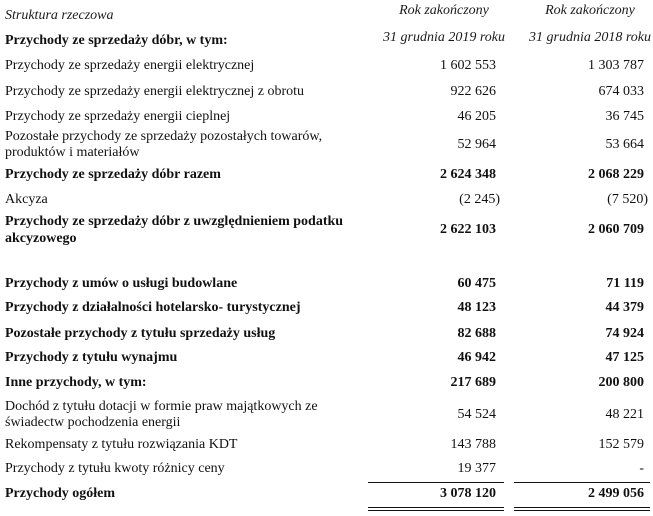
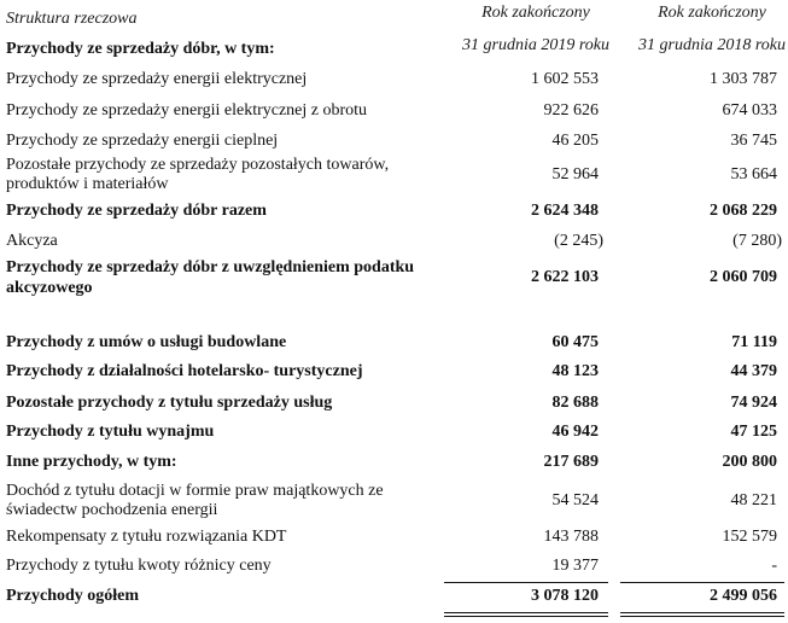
  Struktura rzeczowa
  Rok zakończony
  31 grudnia 2019 roku
  Rok zakończony
  31 grudnia 2018 roku
  Przychody ze sprzedaży dóbr, w tym:
  Przychody ze sprzedaży energii elektrycznej
  1 602 553
  1 303 787
  Przychody ze sprzedaży energii elektrycznej z obrotu
  922 626
  674 033
  Przychody ze sprzedaży energii cieplnej
  46 205
  36 745
  Pozostałe przychody ze sprzedaży pozostałych towarów,
  produktów i materiałów
  52 964
  53 664
  Przychody ze sprzedaży dóbr razem
  2 624 348
  2 068 229
  Akcyza
  (2 245)
- (7 520)
+ (7 280)
  Przychody ze sprzedaży dóbr z uwzględnieniem podatku
  akcyzowego
  2 622 103
  2 060 709
  Przychody z umów o usługi budowlane
  60 475
  71 119
  Przychody z działalności hotelarsko- turystycznej
  48 123
  44 379
  Pozostałe przychody z tytułu sprzedaży usług
  82 688
  74 924
  Przychody z tytułu wynajmu
  46 942
  47 125
  Inne przychody, w tym:
  217 689
  200 800
  Dochód z tytułu dotacji w formie praw majątkowych ze
  świadectw pochodzenia energii
  54 524
  48 221
  Rekompensaty z tytułu rozwiązania KDT
  143 788
  152 579
  Przychody z tytułu kwoty różnicy ceny
  19 377
  -
  Przychody ogółem
  3 078 120
  2 499 056
